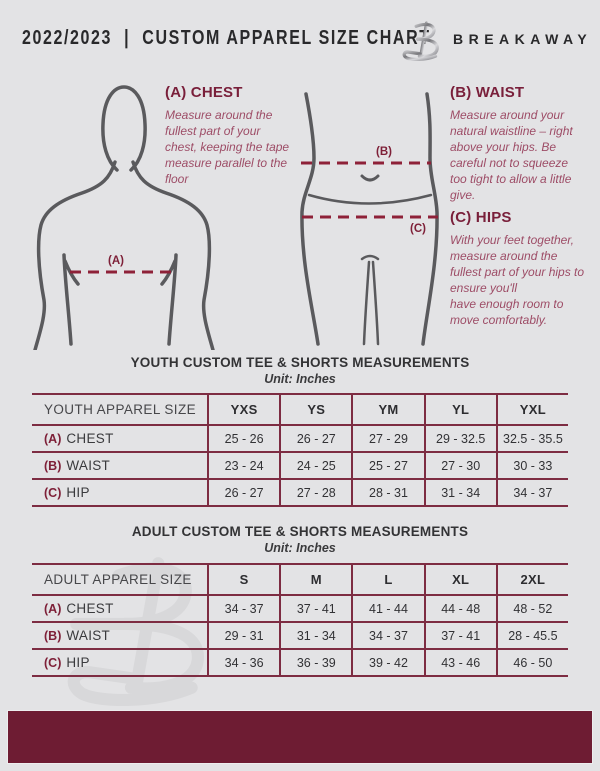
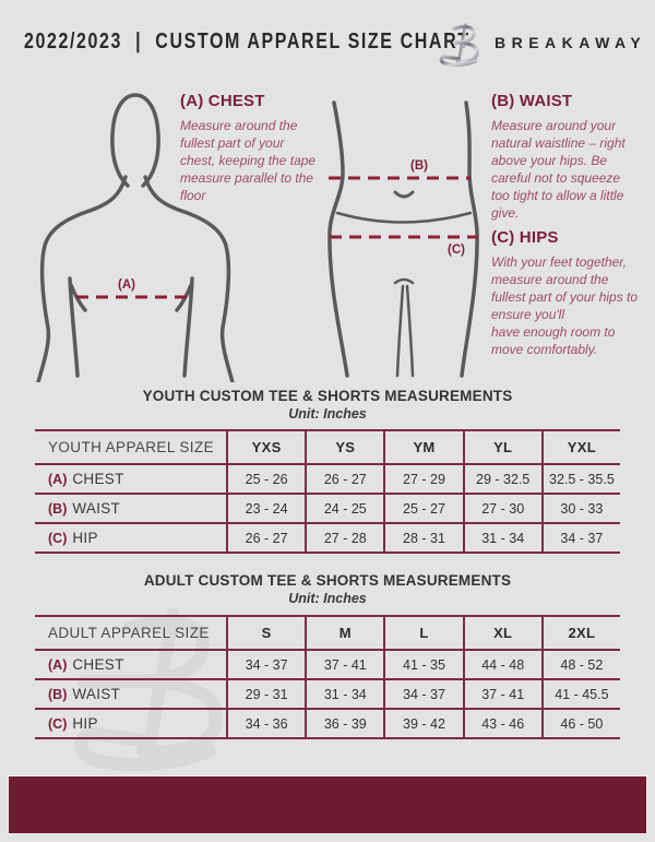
  2022/2023 | CUSTOM APPAREL SIZE CHA
  BREAKAWAY
  (A)
  (B)
  (C)
  (A) CHEST
  Measure around the fullest part of your chest, keeping the tape measure parallel to the floor
  (B) WAIST
  Measure around your natural waistline – right above your hips. Be careful not to squeeze too tight to allow a little give.
  (C) HIPS
  With your feet together, measure around the fullest part of your hips to ensure you'll
  have enough room to move comfortably.
  YOUTH CUSTOM TEE & SHORTS MEASUREMENTS
  Unit: Inches
  YOUTH APPAREL SIZE
  YXS
  YS
  YM
  YL
  YXL
  (A)
  CHEST
  25 - 26
  26 - 27
  27 - 29
  29 - 32.5
  32.5 - 35.5
  (B)
  WAIST
  23 - 24
  24 - 25
  25 - 27
  27 - 30
  30 - 33
  (C)
  HIP
  26 - 27
  27 - 28
  28 - 31
  31 - 34
  34 - 37
  ADULT CUSTOM TEE & SHORTS MEASUREMENTS
  Unit: Inches
  ADULT APPAREL SIZE
  S
  M
  L
  XL
  2XL
  (A)
  CHEST
  34 - 37
  37 - 41
- 41 - 44
+ 41 - 35
  44 - 48
  48 - 52
  (B)
  WAIST
  29 - 31
  31 - 34
  34 - 37
  37 - 41
- 28 - 45.5
+ 41 - 45.5
  (C)
  HIP
  34 - 36
  36 - 39
  39 - 42
  43 - 46
  46 - 50
